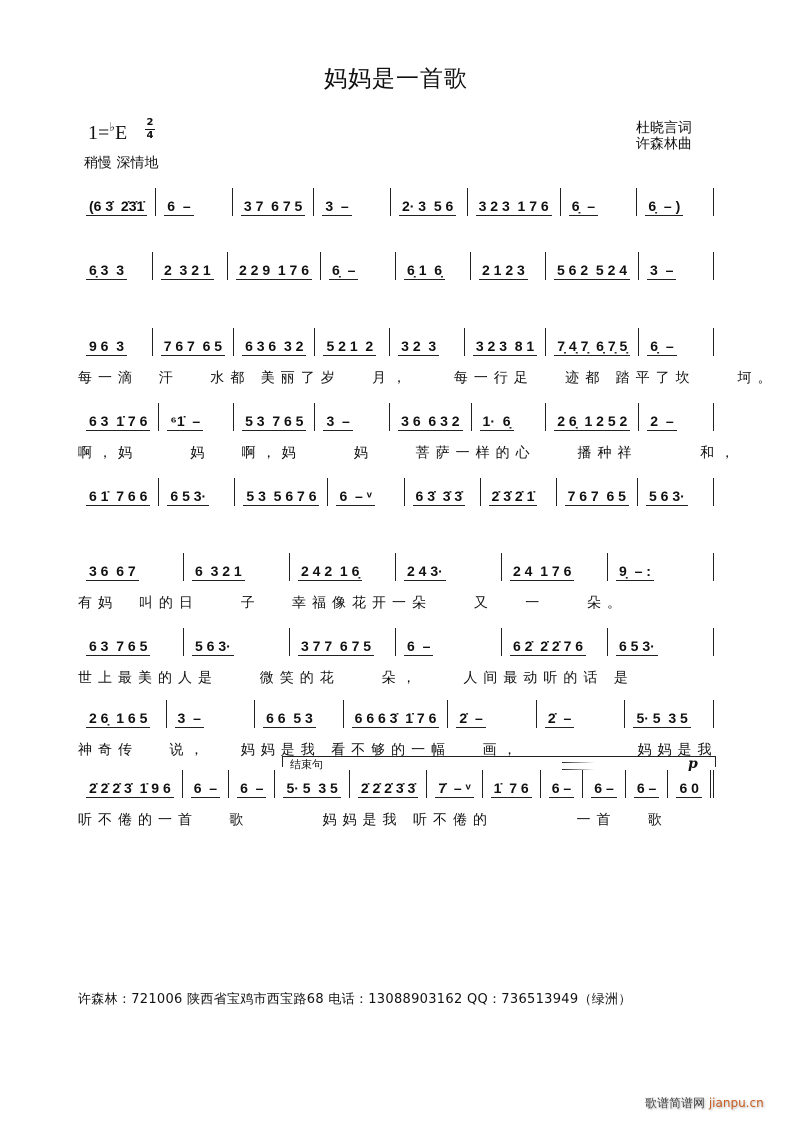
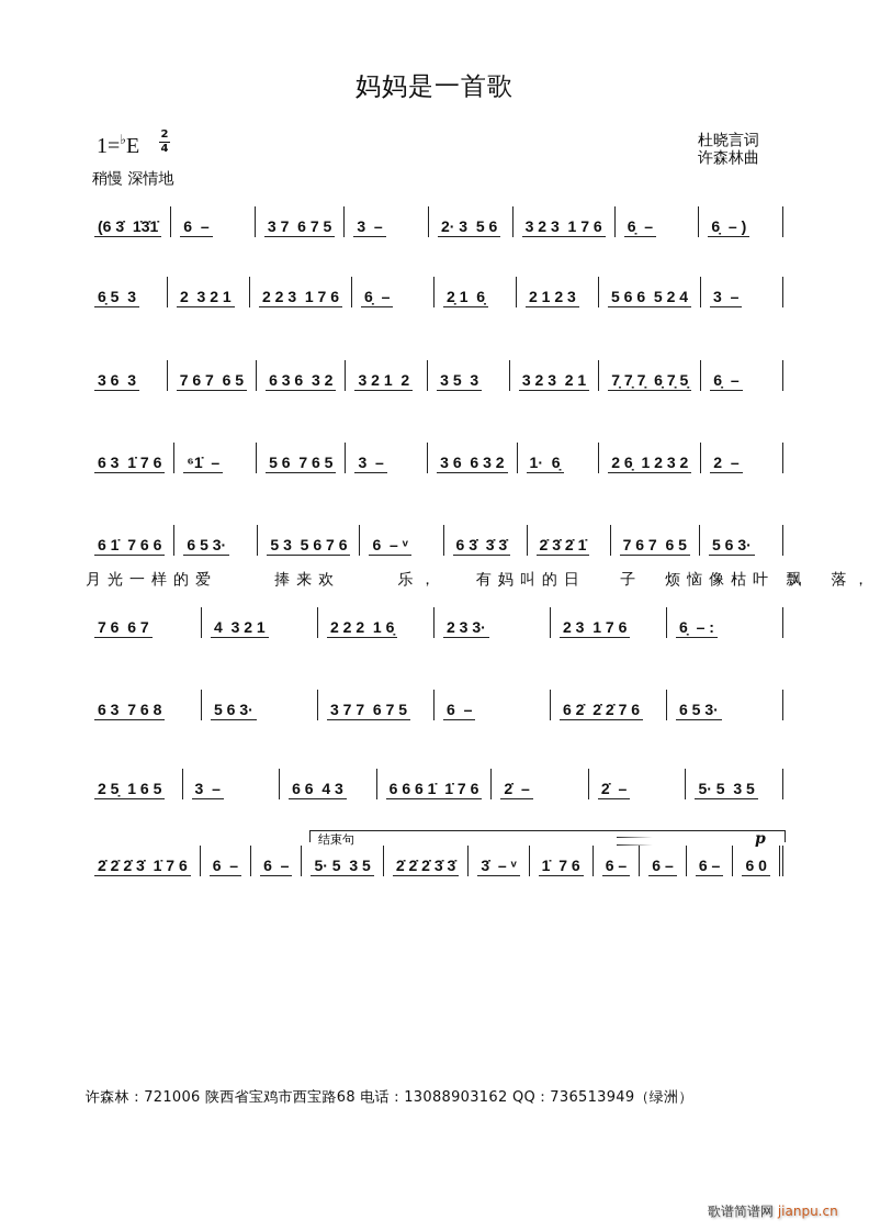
  妈妈是一首歌
  1=♭E
  2
  4
  稍慢 深情地
  杜晓言词
  许森林曲
- (6 3̇ 2̇3̇1̇
+ (6 3̇ 1̇3̇1̇
  6 –
  3 7 6 7 5
  3 –
  2· 3 5 6
  3 2 3 1 7 6
  6̣ –
  6̣ – )
- 6̣ 3 3
+ 6̣ 5 3
  2 3 2 1
- 2 2 9 1 7 6
+ 2 2 3 1 7 6
  6̣ –
- 6̣ 1 6̣
+ 2̣ 1 6̣
  2 1 2 3
- 5 6 2 5 2 4
+ 5 6 6 5 2 4
  3 –
- 9 6 3
+ 3 6 3
  7 6 7 6 5
  6 3 6 3 2
- 5 2 1 2
+ 3 2 1 2
- 3 2 3
+ 3 5 3
- 3 2 3 8 1
+ 3 2 3 2 1
- 7̣ 4̣ 7̣ 6̣ 7̣ 5̣
+ 7̣ 7̣ 7̣ 6̣ 7̣ 5̣
  6̣ –
- 每一滴 汗 水都 美丽了岁 月， 每一行足 迹都 踏平了坎 坷。
  6 3 1̇ 7 6
  ⁶1̇ –
- 5 3 7 6 5
+ 5 6 7 6 5
  3 –
  3 6 6 3 2
  1· 6̣
- 2 6̣ 1 2 5 2
+ 2 6̣ 1 2 3 2
  2 –
- 啊，妈 妈 啊，妈 妈 菩萨一样的心 播种祥 和，
  6 1̇ 7 6 6
  6 5 3·
  5 3 5 6 7 6
  6 – ᵛ
  6 3̇ 3̇ 3̇
  2̇ 3̇ 2̇ 1̇
  7 6 7 6 5
  5 6 3·
+ 月光一样的爱 捧来欢 乐， 有妈叫的日 子 烦恼像枯叶 飘 落，
- 3 6 6 7
+ 7 6 6 7
- 6 3 2 1
+ 4 3 2 1
- 2 4 2 1 6̣
+ 2 2 2 1 6̣
- 2 4 3·
+ 2 3 3·
- 2 4 1 7 6
+ 2 3 1 7 6
- 9̣ – :
+ 6̣ – :
- 有妈 叫的日 子 幸福像花开一朵 又 一 朵。
- 6 3 7 6 5
+ 6 3 7 6 8
  5 6 3·
  3 7 7 6 7 5
  6 –
  6 2̇ 2̇ 2̇ 7 6
  6 5 3·
- 世上最美的人是 微笑的花 朵， 人间最动听的话 是
- 2 6̣ 1 6 5
+ 2 5̣ 1 6 5
  3 –
- 6 6 5 3
+ 6 6 4 3
- 6 6 6 3̇ 1̇ 7 6
+ 6 6 6 1̇ 1̇ 7 6
  2̇ –
  2̇ –
  5· 5 3 5
- 神奇传 说， 妈妈是我 看不够的一幅 画， 妈妈是我
- 2̇ 2̇ 2̇ 3̇ 1̇ 9 6
+ 2̇ 2̇ 2̇ 3̇ 1̇ 7 6
  6 –
  6 –
  5· 5 3 5
  2̇ 2̇ 2̇ 3̇ 3̇
- 7̇ – ᵛ
+ 3̇ – ᵛ
  1̇ 7 6
  6 –
  6 –
  6 –
  6 0
- 听不倦的一首 歌 妈妈是我 听不倦的 一首 歌
  结束句
  p
  许森林：721006 陕西省宝鸡市西宝路68 电话：13088903162 QQ：736513949（绿洲）
  歌谱简谱网 jianpu.cn
